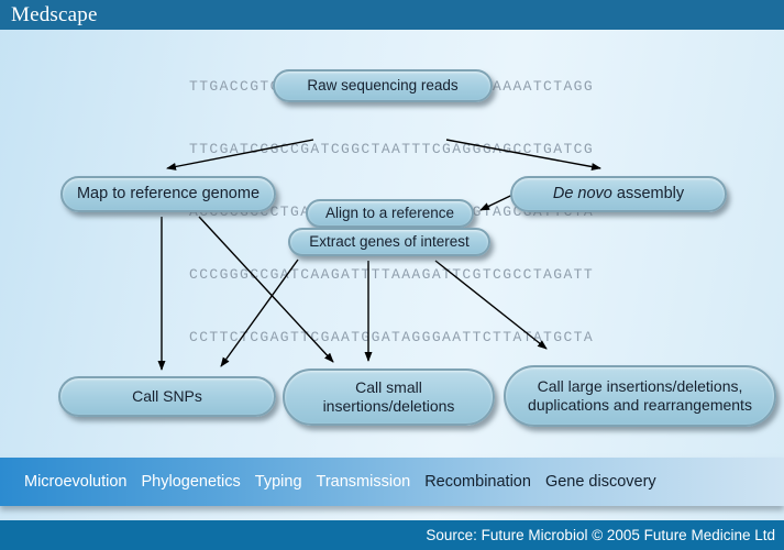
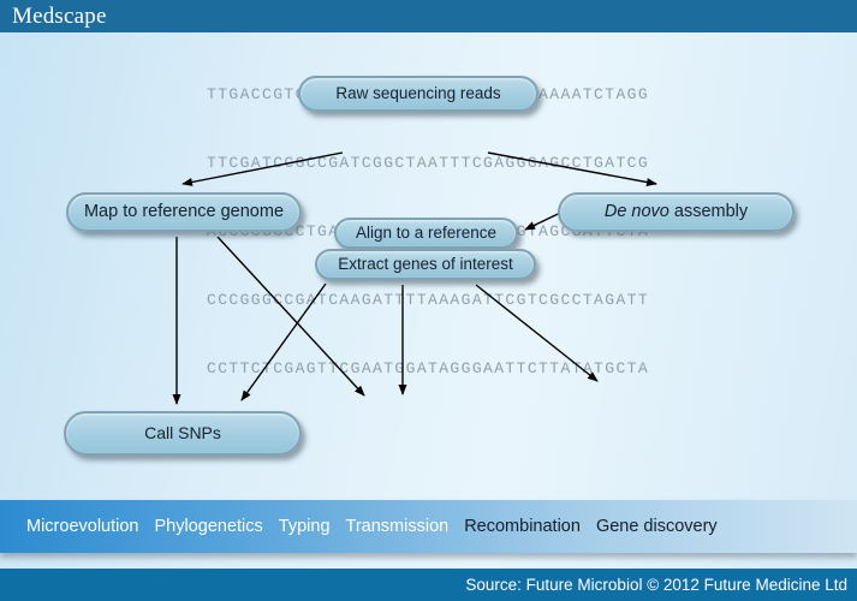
  Medscape
  TTCGATCGCCGATCGGCTAATTTCGAGGGGCCTGATCG
  CCCGGGCCGATCAAGATTTTAAAGATTCGTCGCCTAGATT
  CCTTCTCGAGTTCGAATGGATAGGGAATTCTTATATGCTA
  Raw sequencing reads
  Map to reference genome
  Align to a reference
  Extract genes of interest
  De novo
  assembly
  Call SNPs
- Call small
- insertions/deletions
- Call large insertions/deletions,
- duplications and rearrangements
  Microevolution
  Phylogenetics
  Typing
  Transmission
  Recombination
  Gene discovery
- Source: Future Microbiol © 2005 Future Medicine Ltd
+ Source: Future Microbiol © 2012 Future Medicine Ltd
